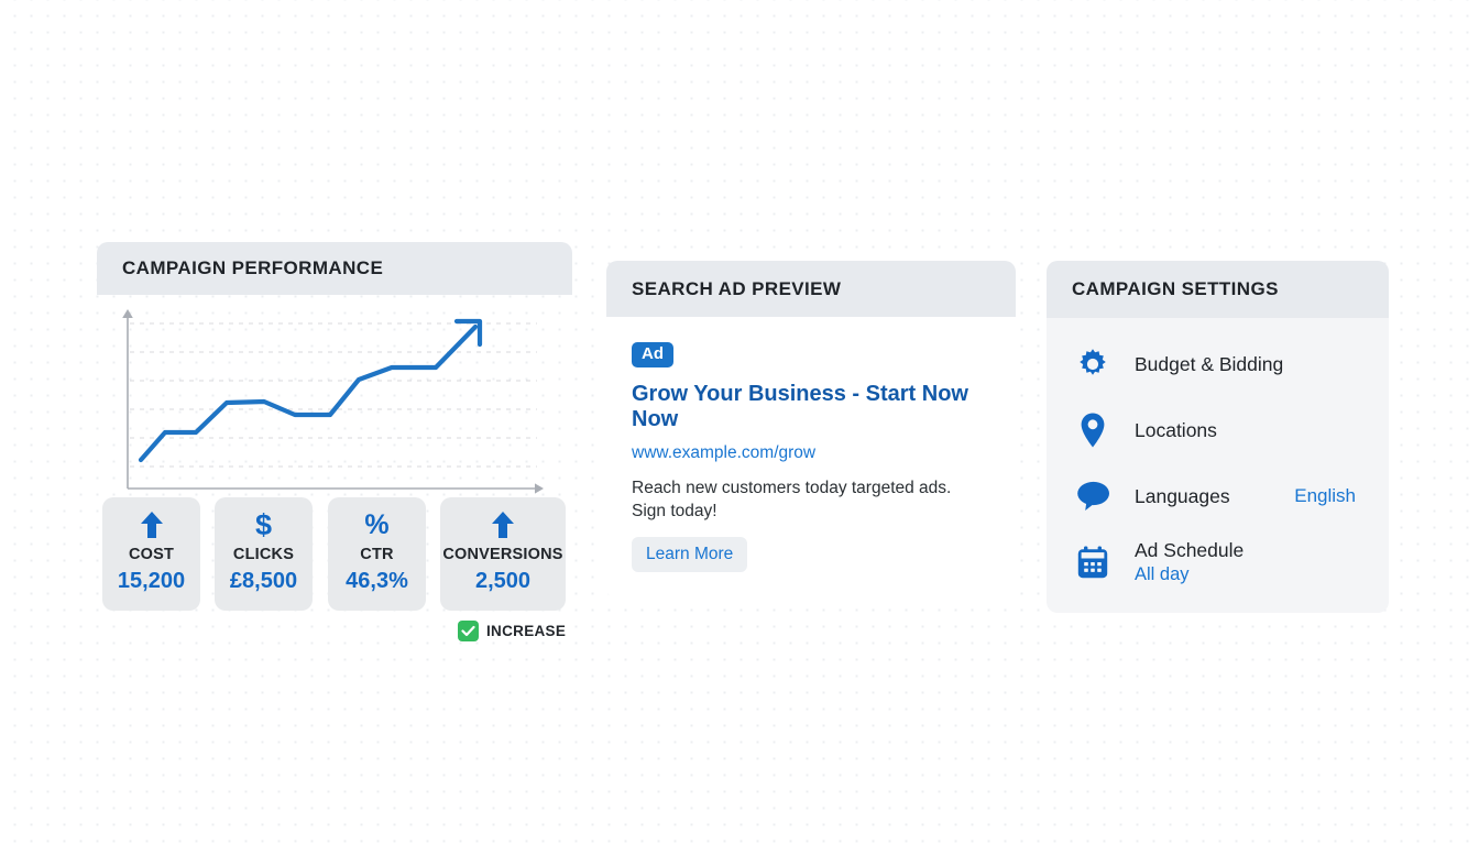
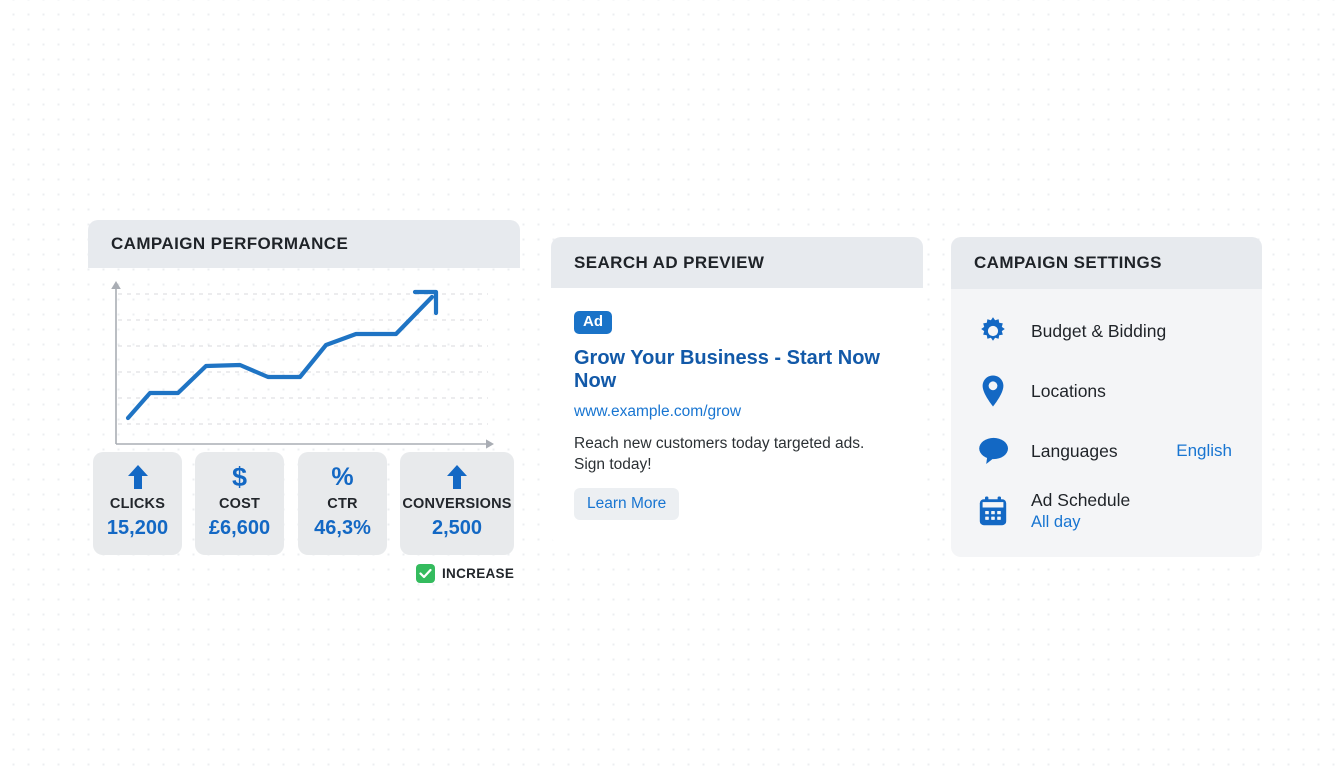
  CAMPAIGN PERFORMANCE
- COST
+ CLICKS
  15,200
  $
- CLICKS
+ COST
- £8,500
+ £6,600
  %
  CTR
  46,3%
  CONVERSIONS
  2,500
  INCREASE
  SEARCH AD PREVIEW
  Ad
  Grow Your Business - Start Now Now
  www.example.com/grow
  Reach new customers today targeted ads. Sign today!
  Learn More
  CAMPAIGN SETTINGS
  Budget & Bidding
  Locations
  Languages
  English
  Ad Schedule
  All day
